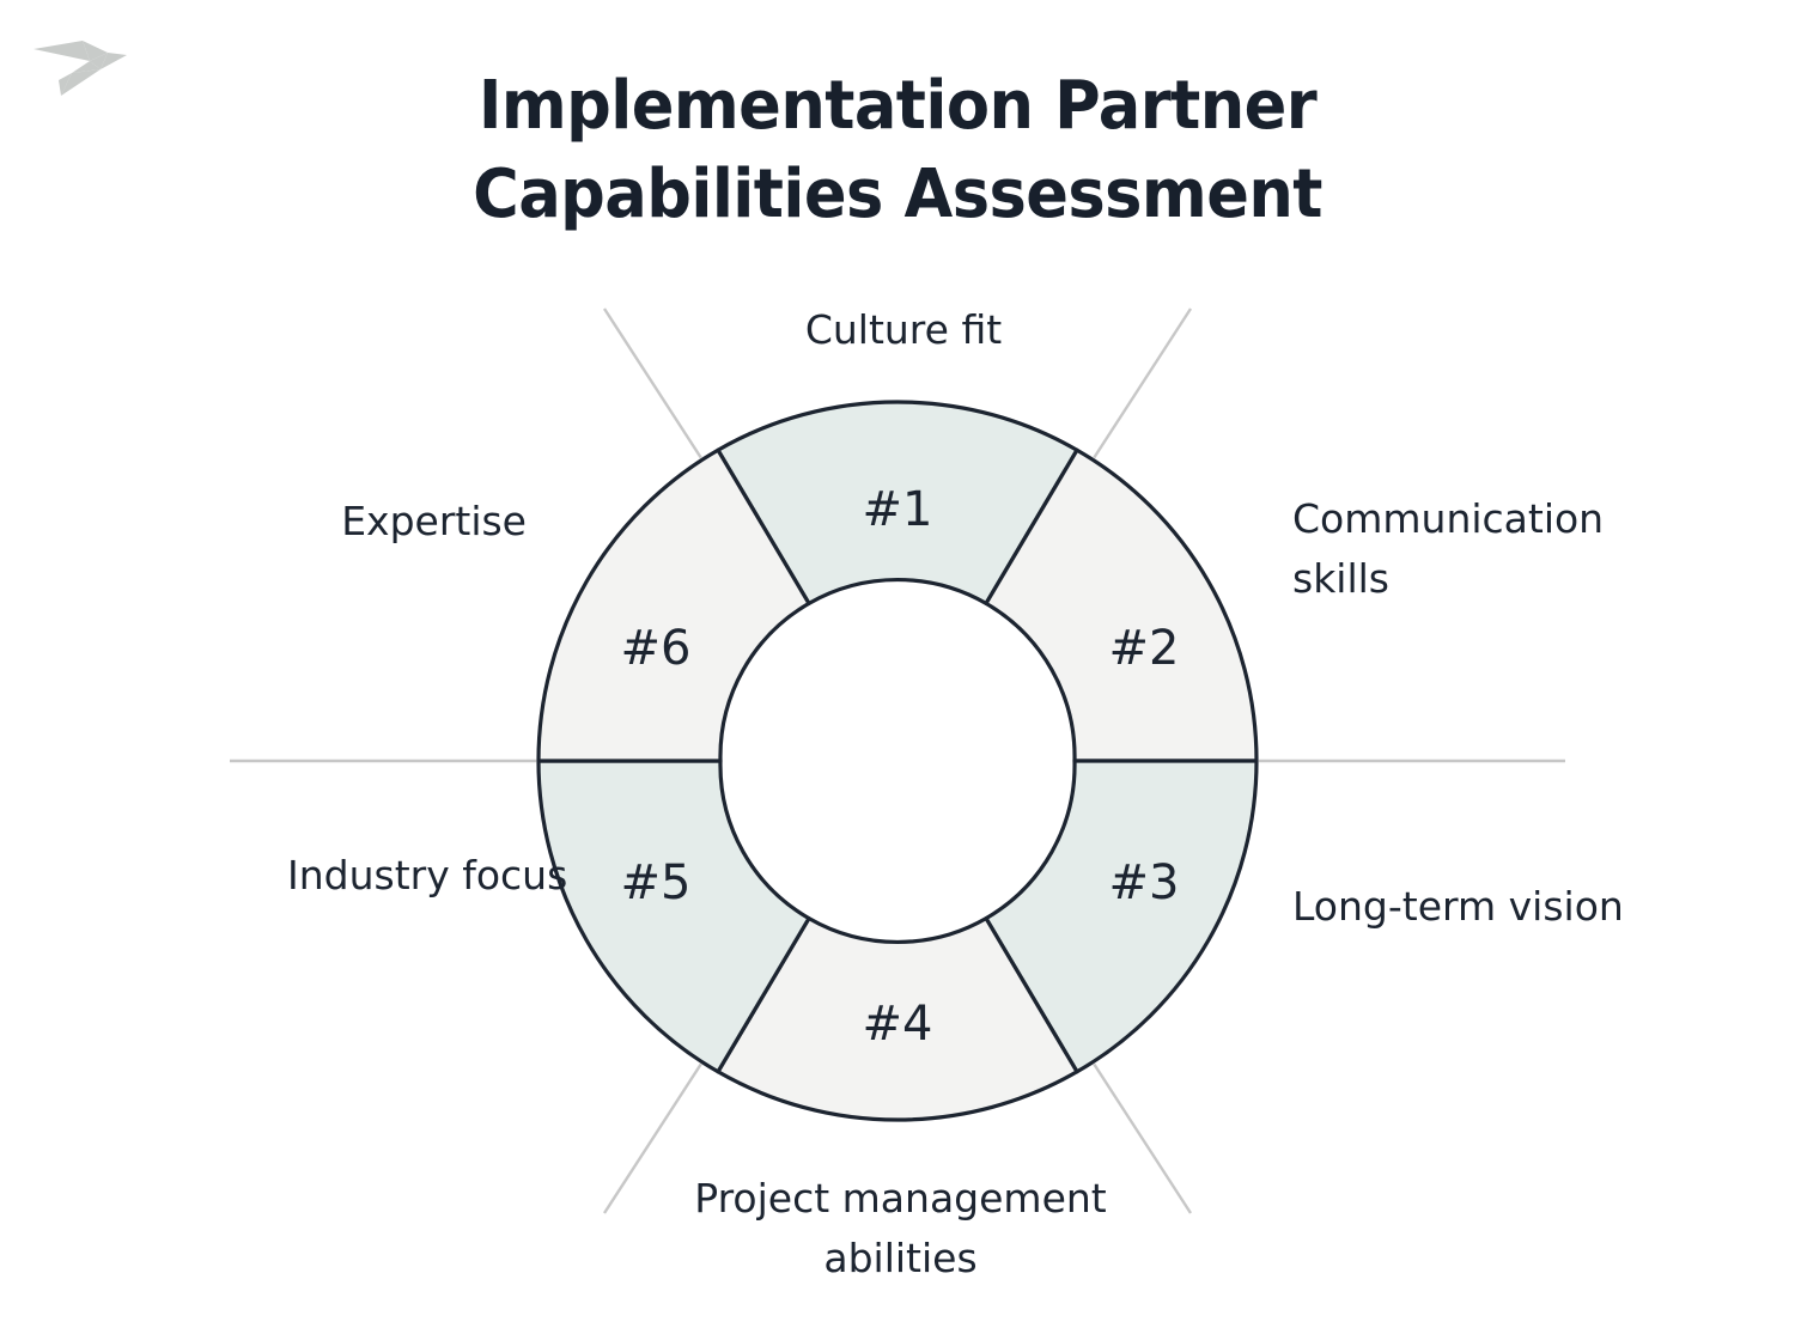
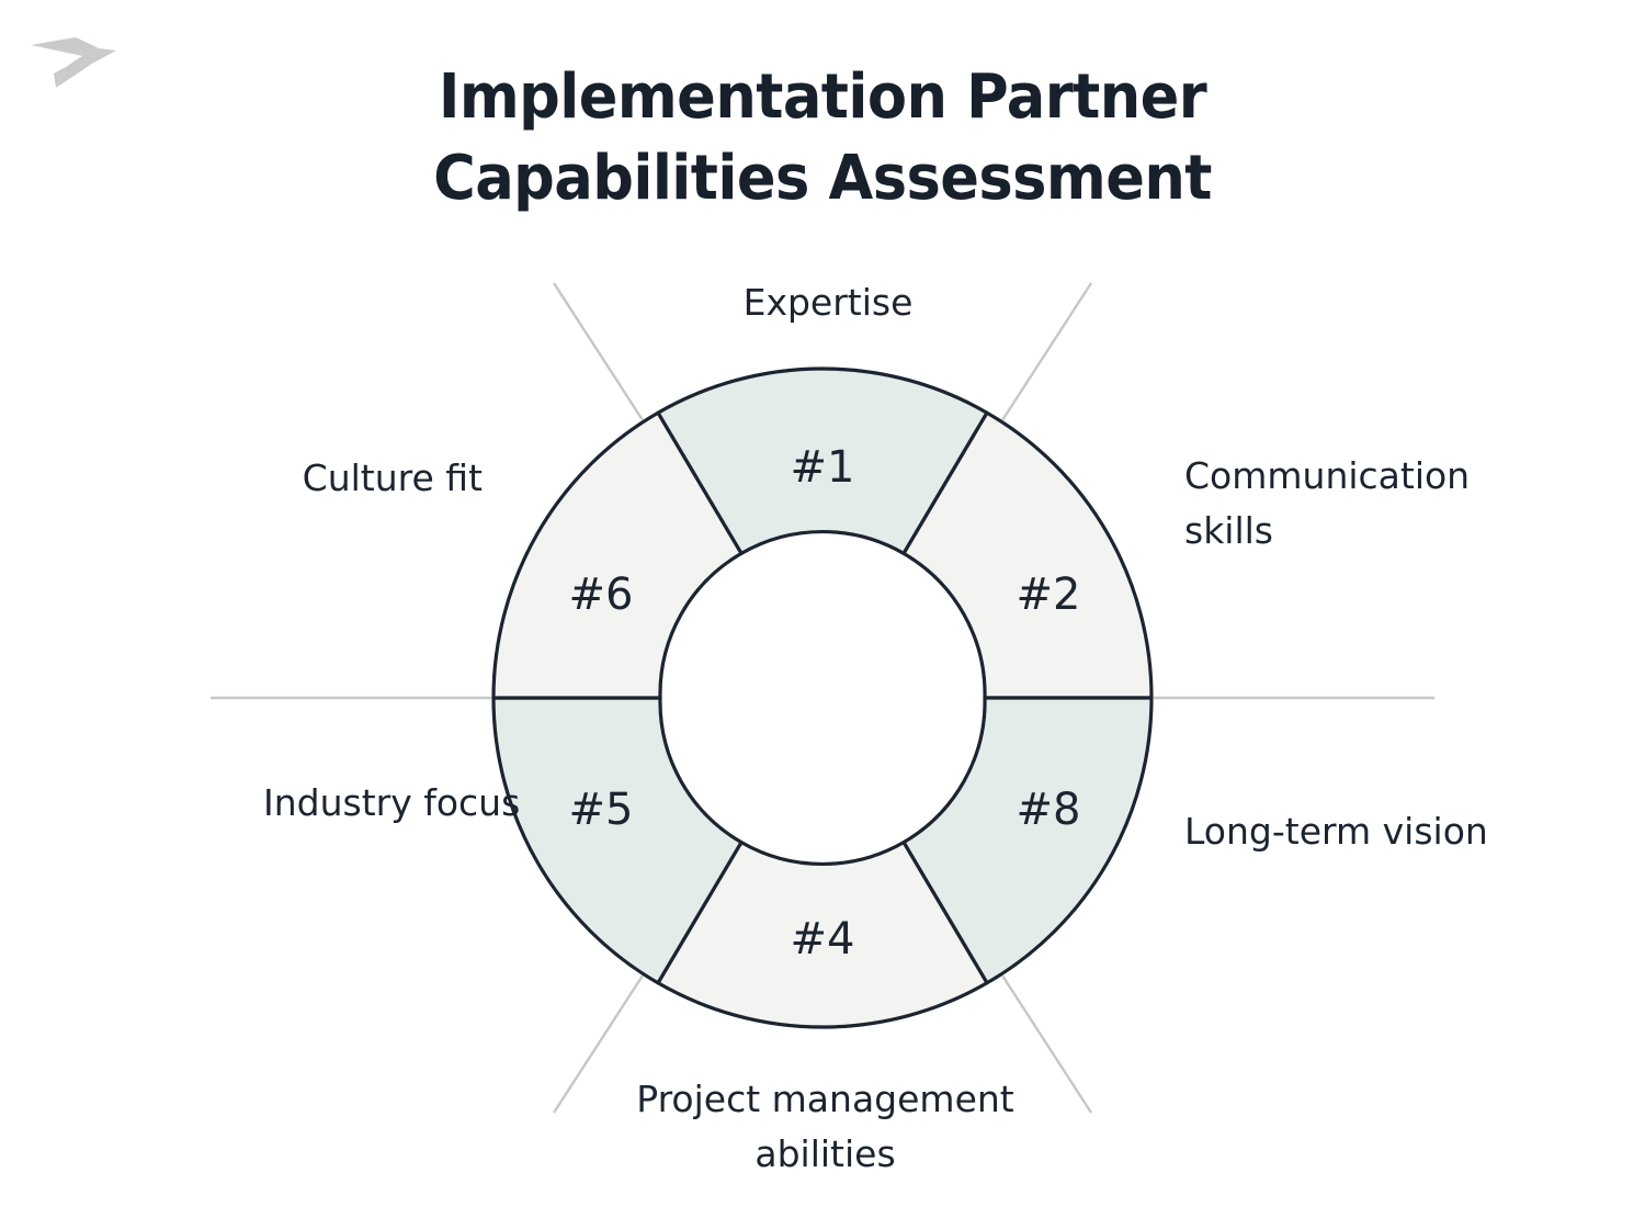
  Implementation Partner Capabilities Assessment
  #1
  #2
- #3
+ #8
  #4
  #5
  #6
- Culture fit
+ Expertise
  Communication skills
  Long-term vision
  Project management abilities
  Industry focus
- Expertise
+ Culture fit
